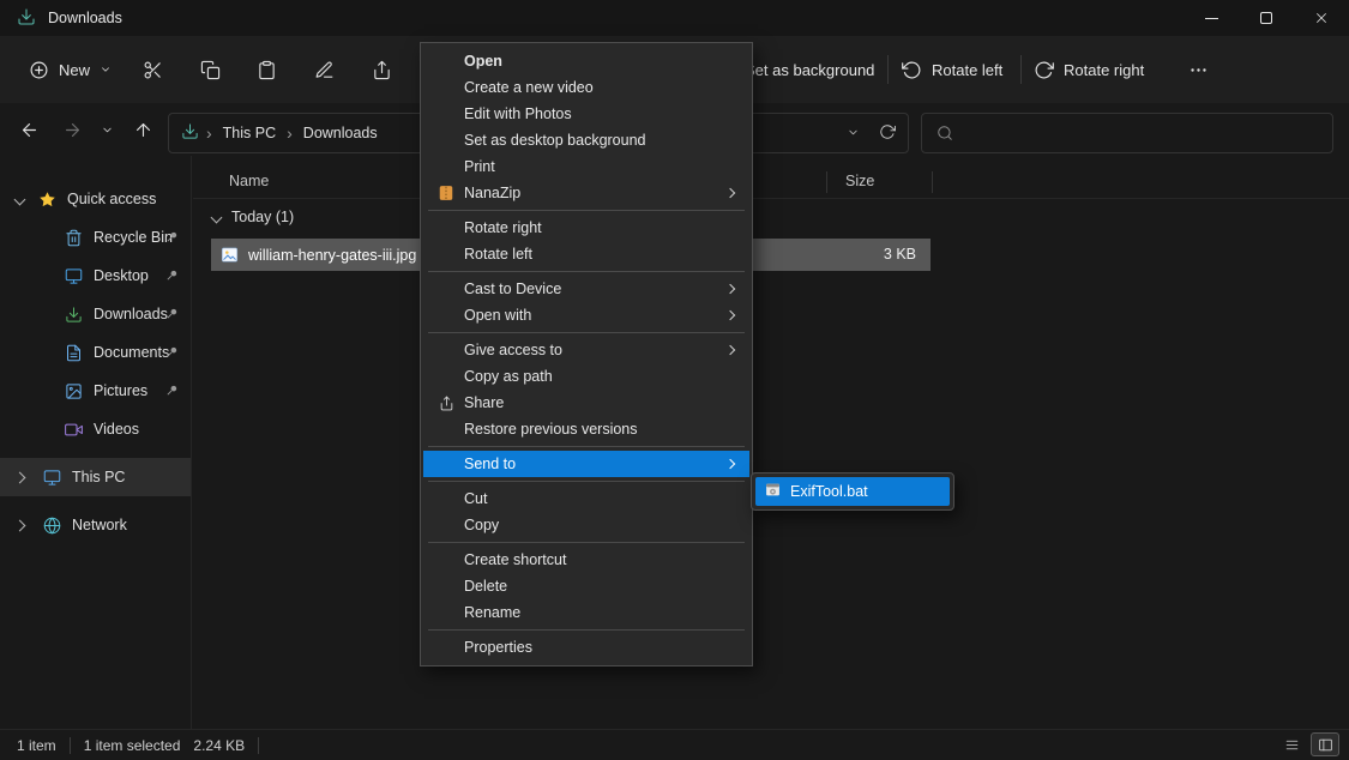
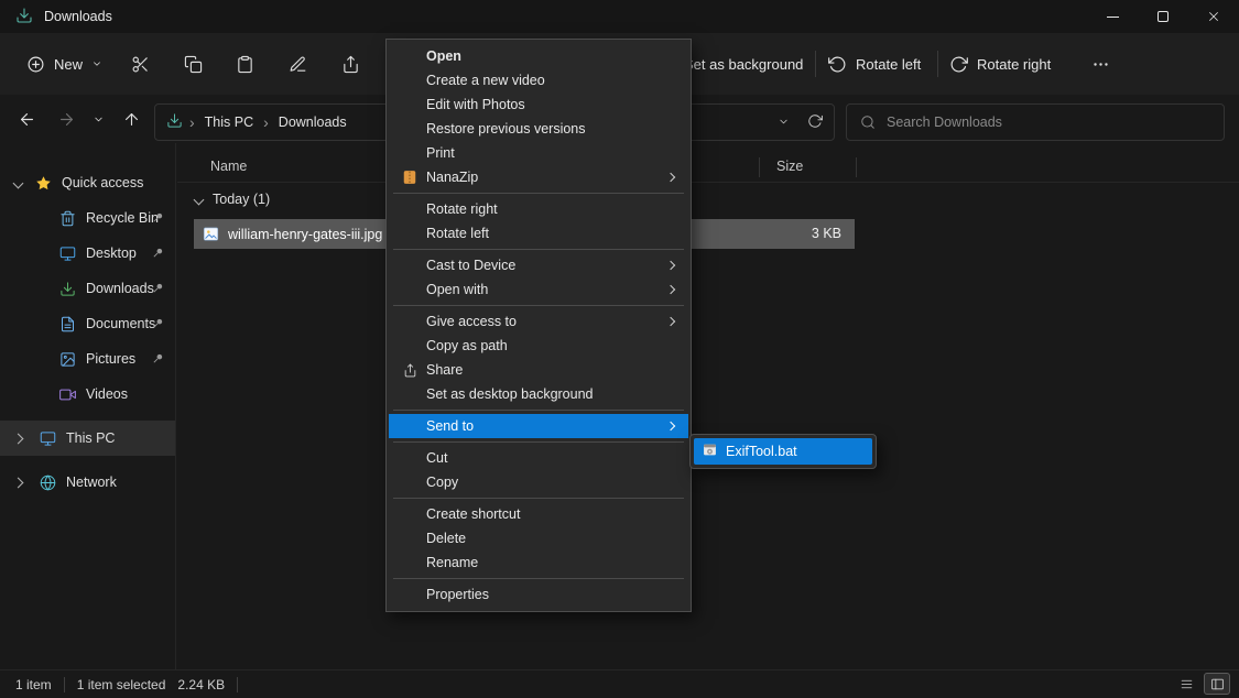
  Downloads
  New
  et as background
  Rotate left
  Rotate right
  ›
  This PC
  ›
  Downloads
+ Search Downloads
  Quick access
  Recycle Bin
  Desktop
  Downloads
  Documents
  Pictures
  Videos
  This PC
  Network
  Name
  Size
  Today (1)
  william-henry-gates-iii.jpg
  3 KB
  1 item
  1 item selected
  2.24 KB
  Open
  Create a new video
  Edit with Photos
- Set as desktop background
+ Restore previous versions
  Print
  NanaZip
  Rotate right
  Rotate left
  Cast to Device
  Open with
  Give access to
  Copy as path
  Share
- Restore previous versions
+ Set as desktop background
  Send to
  Cut
  Copy
  Create shortcut
  Delete
  Rename
  Properties
  ExifTool.bat
